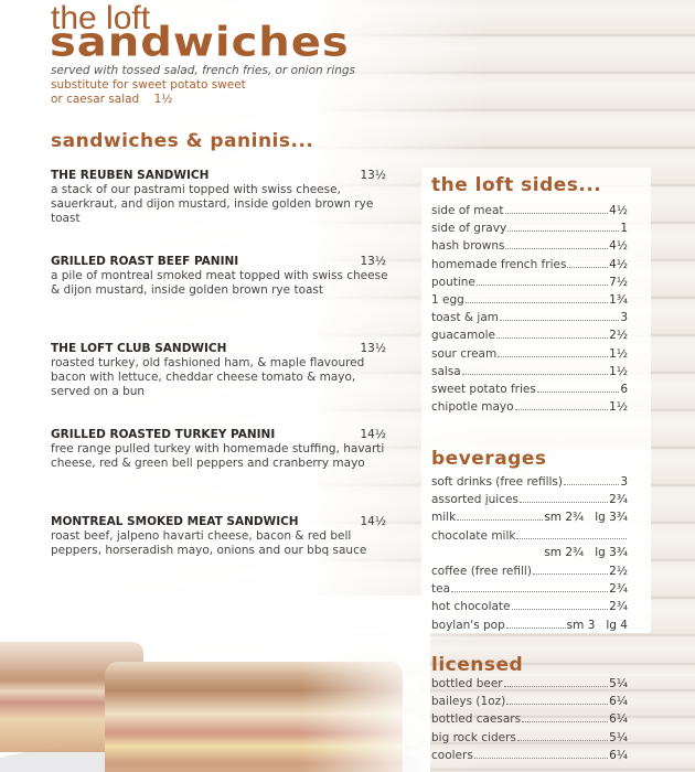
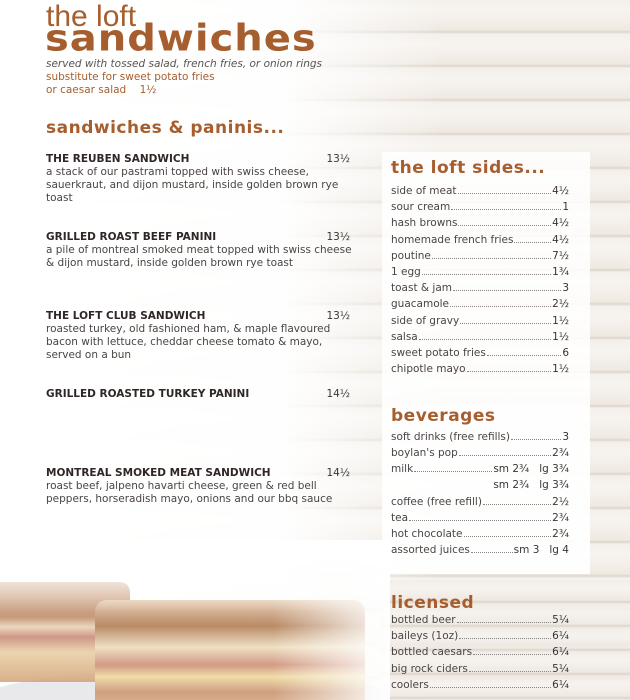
  the loft
  sandwiches
  served with tossed salad, french fries, or onion rings
- substitute for sweet potato sweet
+ substitute for sweet potato fries
  or caesar salad 1½
  sandwiches & paninis...
  THE REUBEN SANDWICH
  13½
  a stack of our pastrami topped with swiss cheese, sauerkraut, and dijon mustard, inside golden brown rye toast
  GRILLED ROAST BEEF PANINI
  13½
  a pile of montreal smoked meat topped with swiss cheese & dijon mustard, inside golden brown rye toast
  THE LOFT CLUB SANDWICH
  13½
  roasted turkey, old fashioned ham, & maple flavoured bacon with lettuce, cheddar cheese tomato & mayo, served on a bun
  GRILLED ROASTED TURKEY PANINI
  14½
- free range pulled turkey with homemade stuffing, havarti cheese, red & green bell peppers and cranberry mayo
  MONTREAL SMOKED MEAT SANDWICH
  14½
- roast beef, jalpeno havarti cheese, bacon & red bell peppers, horseradish mayo, onions and our bbq sauce
+ roast beef, jalpeno havarti cheese, green & red bell peppers, horseradish mayo, onions and our bbq sauce
  the loft sides...
  side of meat
  4½
- side of gravy
+ sour cream
  1
  hash browns
  4½
  homemade french fries
  4½
  poutine
  7½
  1 egg
  1¾
  toast & jam
  3
  guacamole
  2½
- sour cream
+ side of gravy
  1½
  salsa
  1½
  sweet potato fries
  6
  chipotle mayo
  1½
  beverages
  soft drinks (free refills)
  3
- assorted juices
+ boylan's pop
  2¾
  milk
  sm 2¾ lg 3¾
- chocolate milk
  sm 2¾ lg 3¾
  coffee (free refill)
  2½
  tea
  2¾
  hot chocolate
  2¾
- boylan's pop
+ assorted juices
  sm 3 lg 4
  licensed
  bottled beer
  5¼
  baileys (1oz)
  6¼
  bottled caesars
  6¼
  big rock ciders
  5¼
  coolers
  6¼
